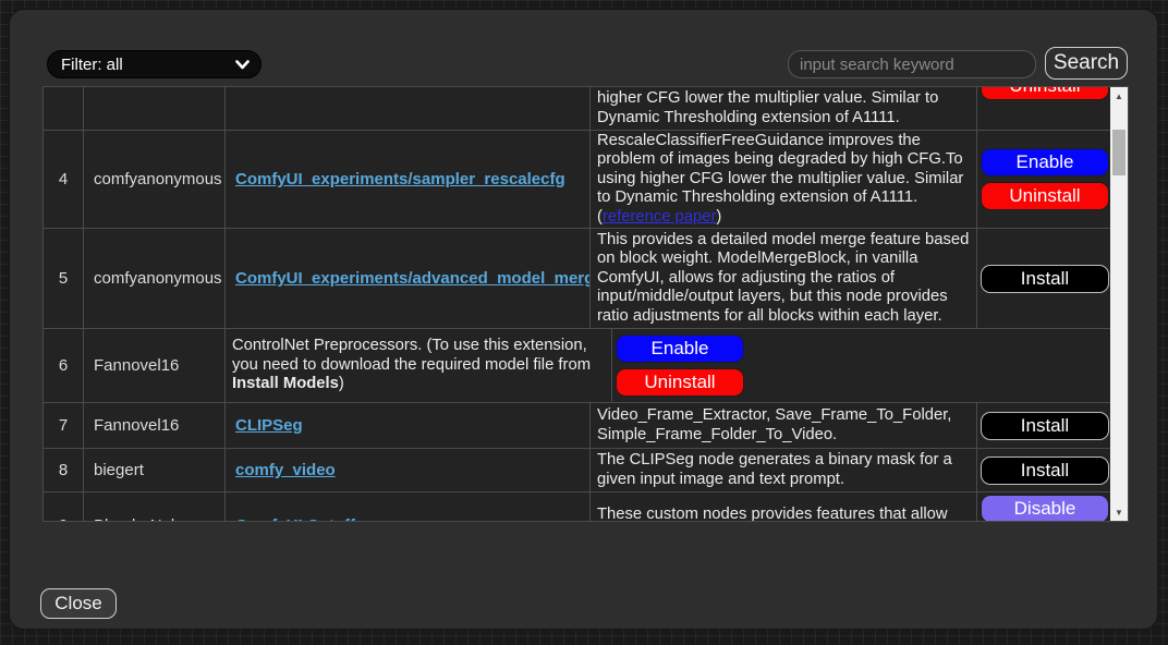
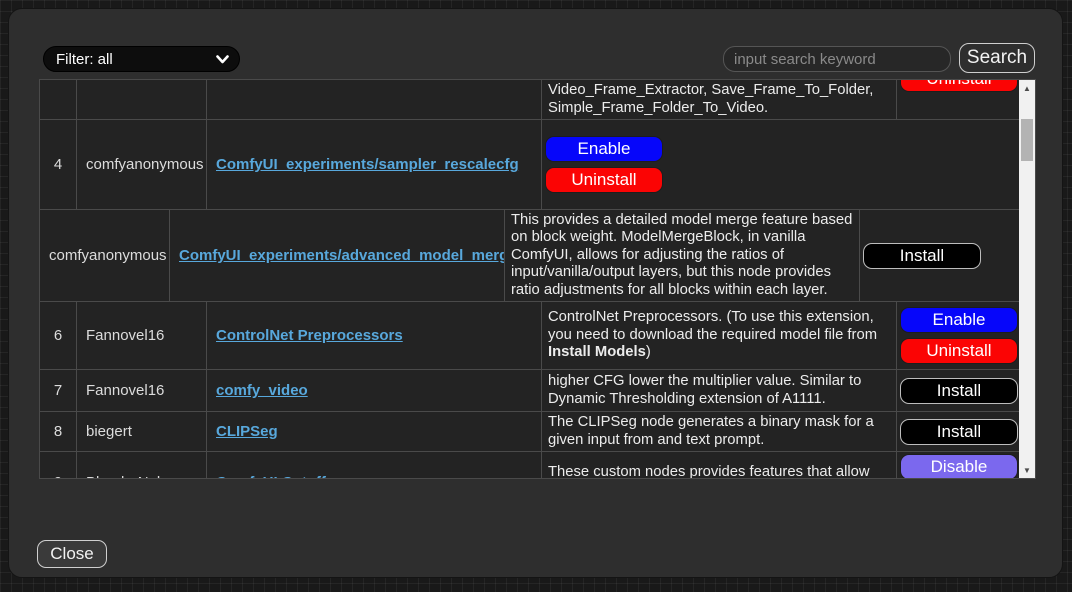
  Filter: all
  input search keyword
  Search
- higher CFG lower the multiplier value. Similar to Dynamic Thresholding extension of A1111.
+ Video_Frame_Extractor, Save_Frame_To_Folder, Simple_Frame_Folder_To_Video.
  4
  comfyanonymous
  ComfyUI_experiments/sampler_rescalecfg
- RescaleClassifierFreeGuidance improves the problem of images being degraded by high CFG.To using higher CFG lower the multiplier value. Similar to Dynamic Thresholding extension of A1111. (reference paper)
  Enable
  Uninstall
- 5
  comfyanonymous
  ComfyUI_experiments/advanced_model_merg
- This provides a detailed model merge feature based on block weight. ModelMergeBlock, in vanilla ComfyUI, allows for adjusting the ratios of input/middle/output layers, but this node provides ratio adjustments for all blocks within each layer.
+ This provides a detailed model merge feature based on block weight. ModelMergeBlock, in vanilla ComfyUI, allows for adjusting the ratios of input/vanilla/output layers, but this node provides ratio adjustments for all blocks within each layer.
  Install
  6
  Fannovel16
+ ControlNet Preprocessors
  ControlNet Preprocessors. (To use this extension, you need to download the required model file from Install Models)
  Enable
  Uninstall
  7
  Fannovel16
- CLIPSeg
+ comfy_video
- Video_Frame_Extractor, Save_Frame_To_Folder, Simple_Frame_Folder_To_Video.
+ higher CFG lower the multiplier value. Similar to Dynamic Thresholding extension of A1111.
  Install
  8
  biegert
- comfy_video
+ CLIPSeg
- The CLIPSeg node generates a binary mask for a given input image and text prompt.
+ The CLIPSeg node generates a binary mask for a given input from and text prompt.
  Install
  These custom nodes provides features that allow
  Disable
  ▲
  ▼
  Close
